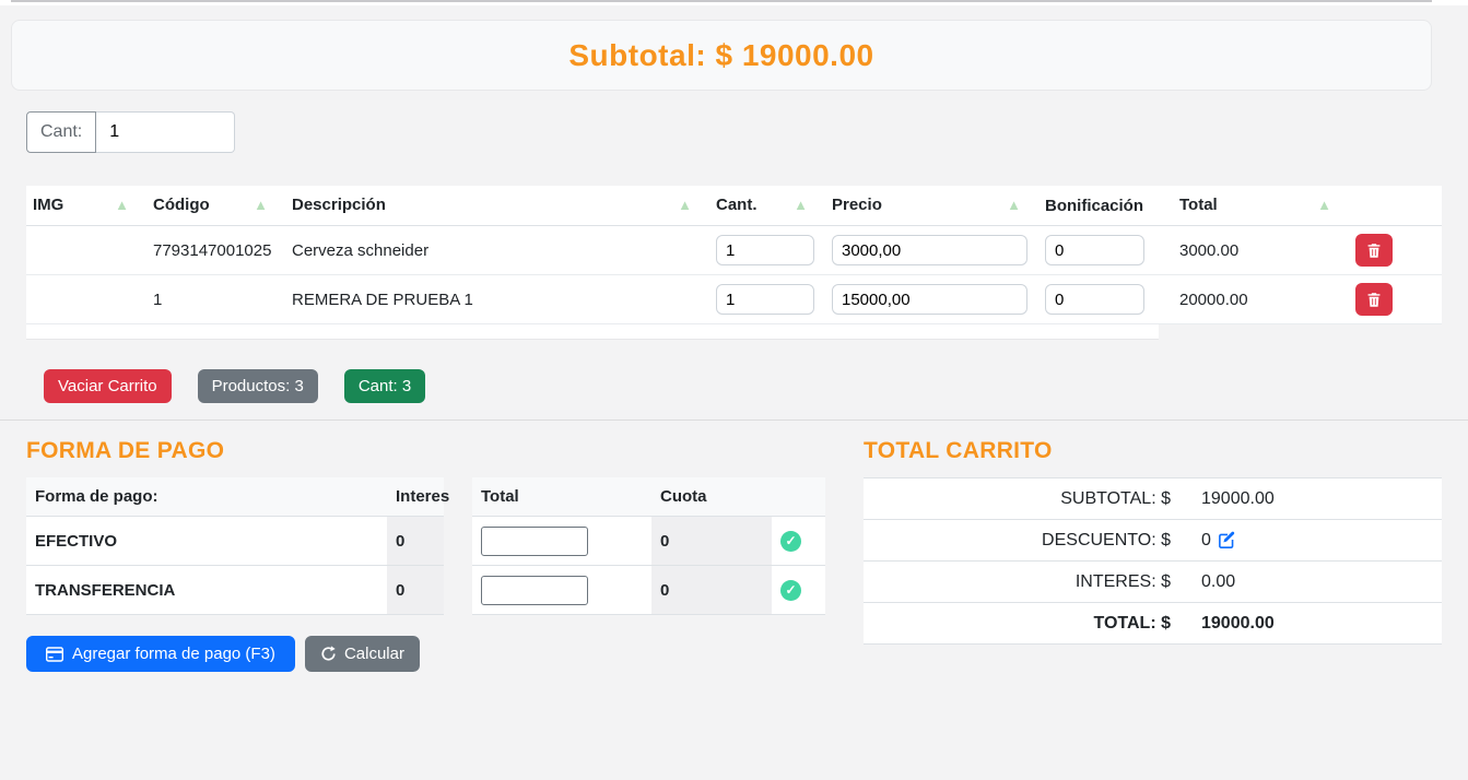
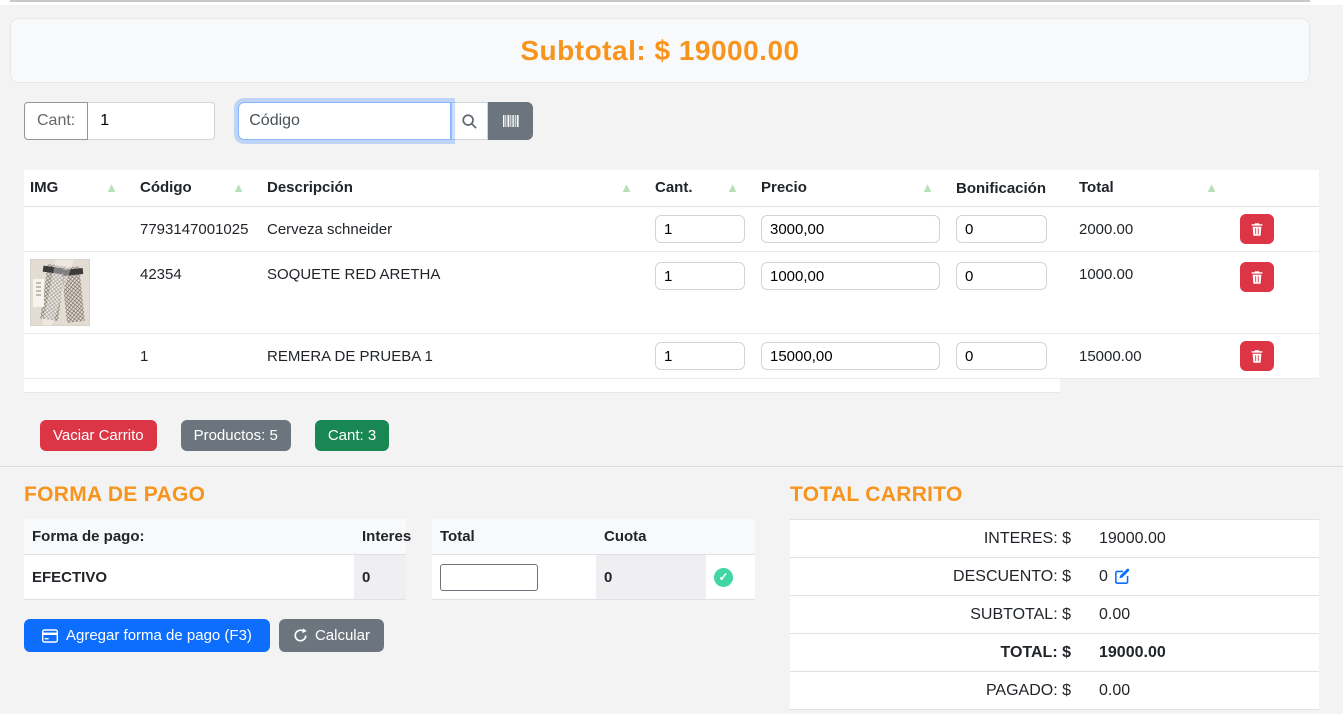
  Subtotal: $ 19000.00
  Cant:
  1
+ Código
  IMG ▲	Código ▲	Descripción ▲	Cant. ▲	Precio ▲	Bonificación	Total ▲
- 	7793147001025	Cerveza schneider	1	3000,00	0	3000.00
+ 	7793147001025	Cerveza schneider	1	3000,00	0	2000.00
+ 	42354	SOQUETE RED ARETHA	1	1000,00	0	1000.00
- 	1	REMERA DE PRUEBA 1	1	15000,00	0	20000.00
+ 	1	REMERA DE PRUEBA 1	1	15000,00	0	15000.00
  Vaciar Carrito
- Productos: 3
+ Productos: 5
  Cant: 3
  FORMA DE PAGO
  Forma de pago:	Interes		Total	Cuota
  EFECTIVO	0			0	✓
- TRANSFERENCIA	0			0	✓
  Agregar forma de pago (F3)
  Calcular
  TOTAL CARRITO
- SUBTOTAL: $	19000.00
+ INTERES: $	19000.00
  DESCUENTO: $	0
- INTERES: $	0.00
+ SUBTOTAL: $	0.00
  TOTAL: $	19000.00
+ PAGADO: $	0.00
